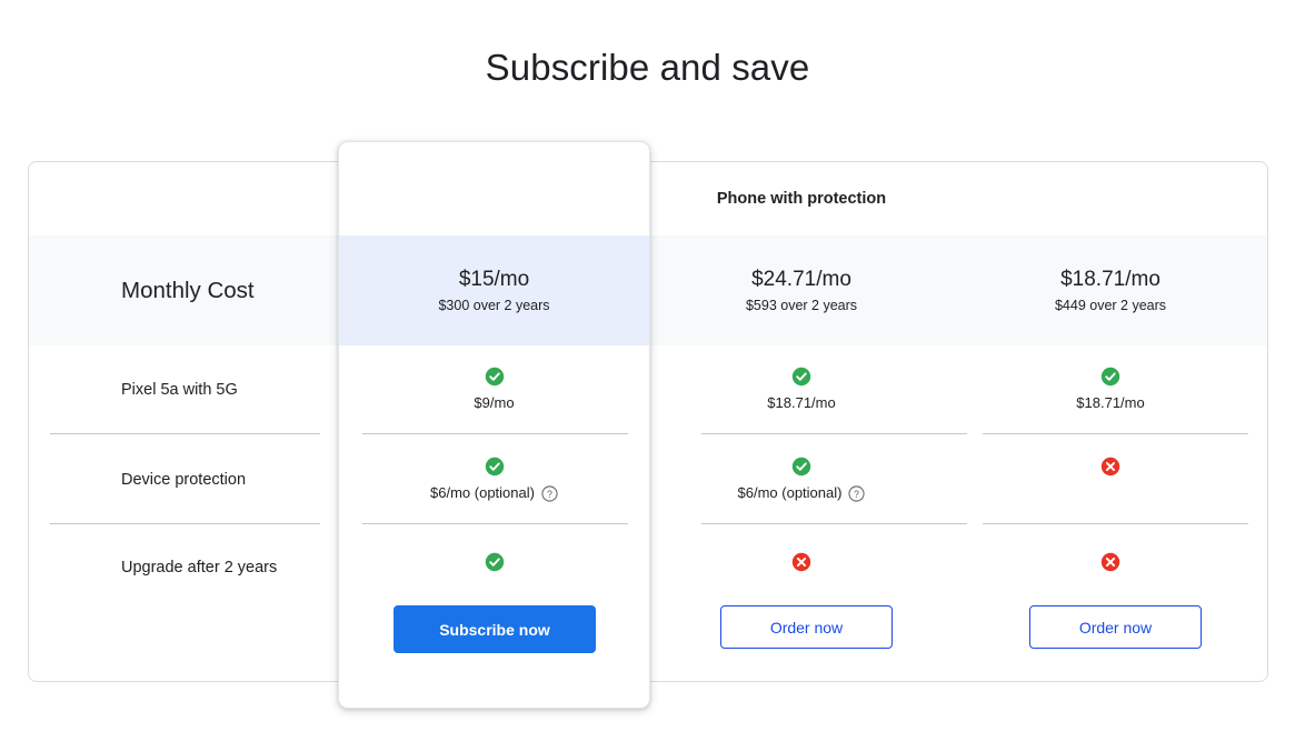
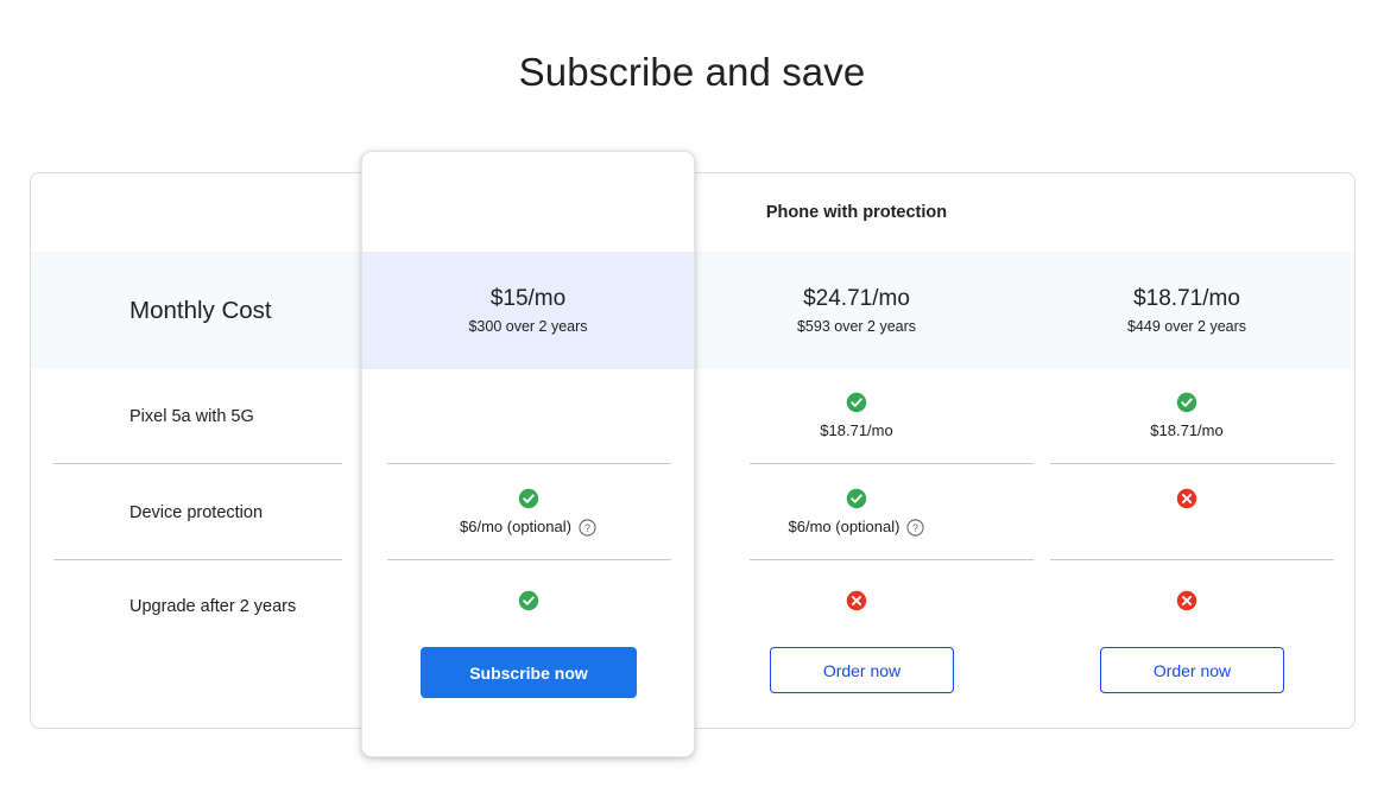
  Subscribe and save
  Phone with protection
  Monthly Cost
  $24.71/mo
  $593 over 2 years
  $18.71/mo
  $449 over 2 years
  Pixel 5a with 5G
  $18.71/mo
  $18.71/mo
  Device protection
  $6/mo (optional)
  ?
  Upgrade after 2 years
  Order now
  Order now
  $15/mo
  $300 over 2 years
- $9/mo
  $6/mo (optional)
  ?
  Subscribe now
